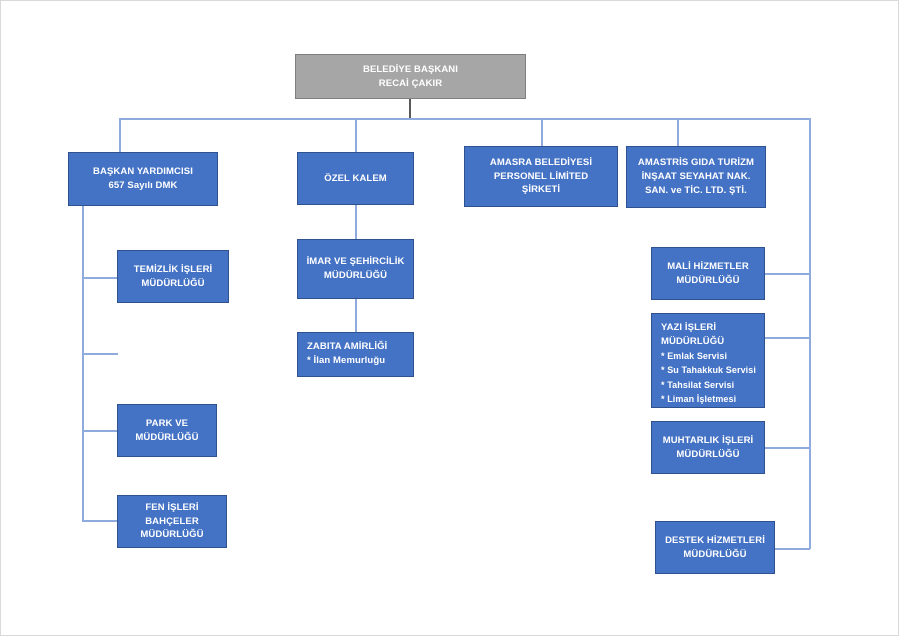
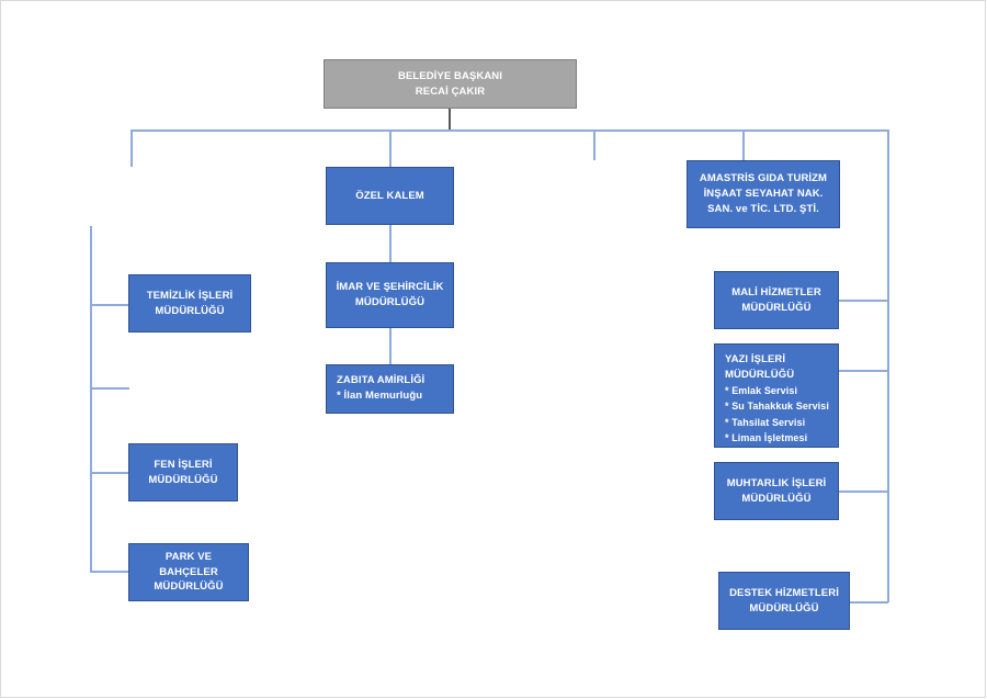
  BELEDİYE BAŞKANI
  RECAİ ÇAKIR
- BAŞKAN YARDIMCISI
- 657 Sayılı DMK
  ÖZEL KALEM
- AMASRA BELEDİYESİ
- PERSONEL LİMİTED
- ŞİRKETİ
  AMASTRİS GIDA TURİZM
  İNŞAAT SEYAHAT NAK.
  SAN. ve TİC. LTD. ŞTİ.
  TEMİZLİK İŞLERİ
  MÜDÜRLÜĞÜ
- PARK VE
+ FEN İŞLERİ
  MÜDÜRLÜĞÜ
- FEN İŞLERİ
+ PARK VE
  BAHÇELER
  MÜDÜRLÜĞÜ
  İMAR VE ŞEHİRCİLİK
  MÜDÜRLÜĞÜ
  ZABITA AMİRLİĞİ
  * İlan Memurluğu
  MALİ HİZMETLER
  MÜDÜRLÜĞÜ
  YAZI İŞLERİ
  MÜDÜRLÜĞÜ
  * Emlak Servisi
  * Su Tahakkuk Servisi
  * Tahsilat Servisi
  * Liman İşletmesi
  MUHTARLIK İŞLERİ
  MÜDÜRLÜĞÜ
  DESTEK HİZMETLERİ
  MÜDÜRLÜĞÜ
